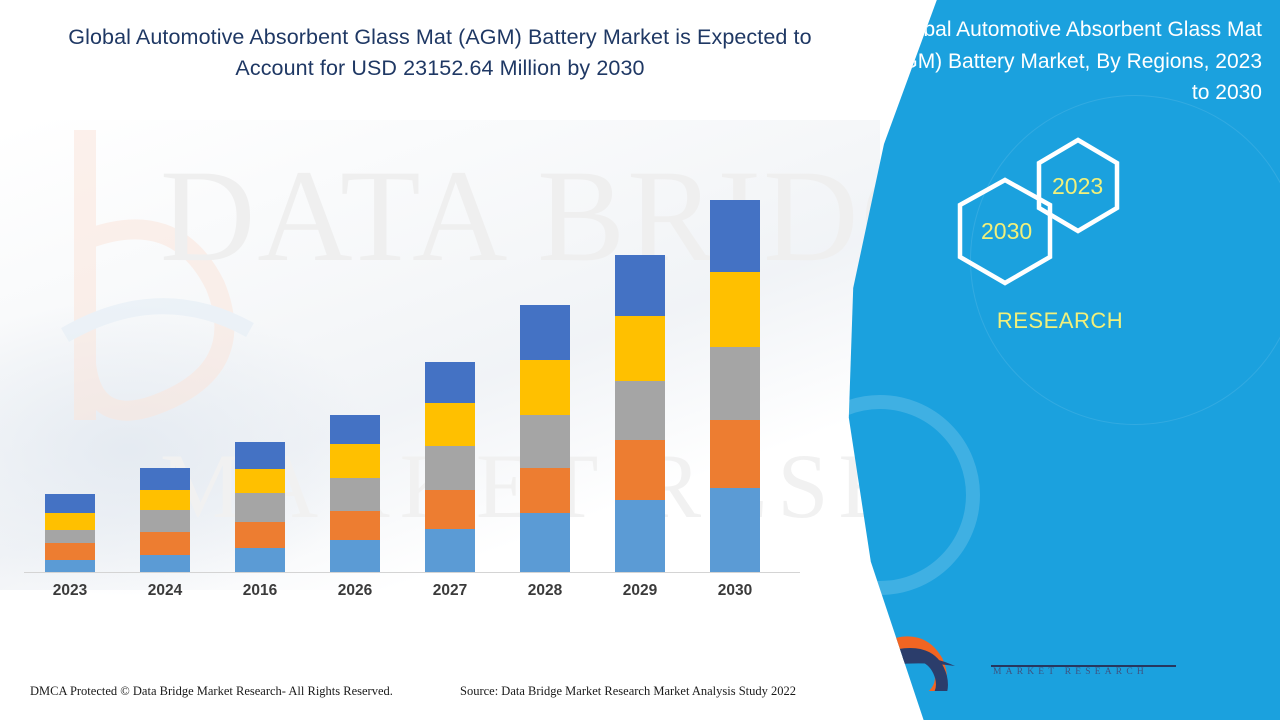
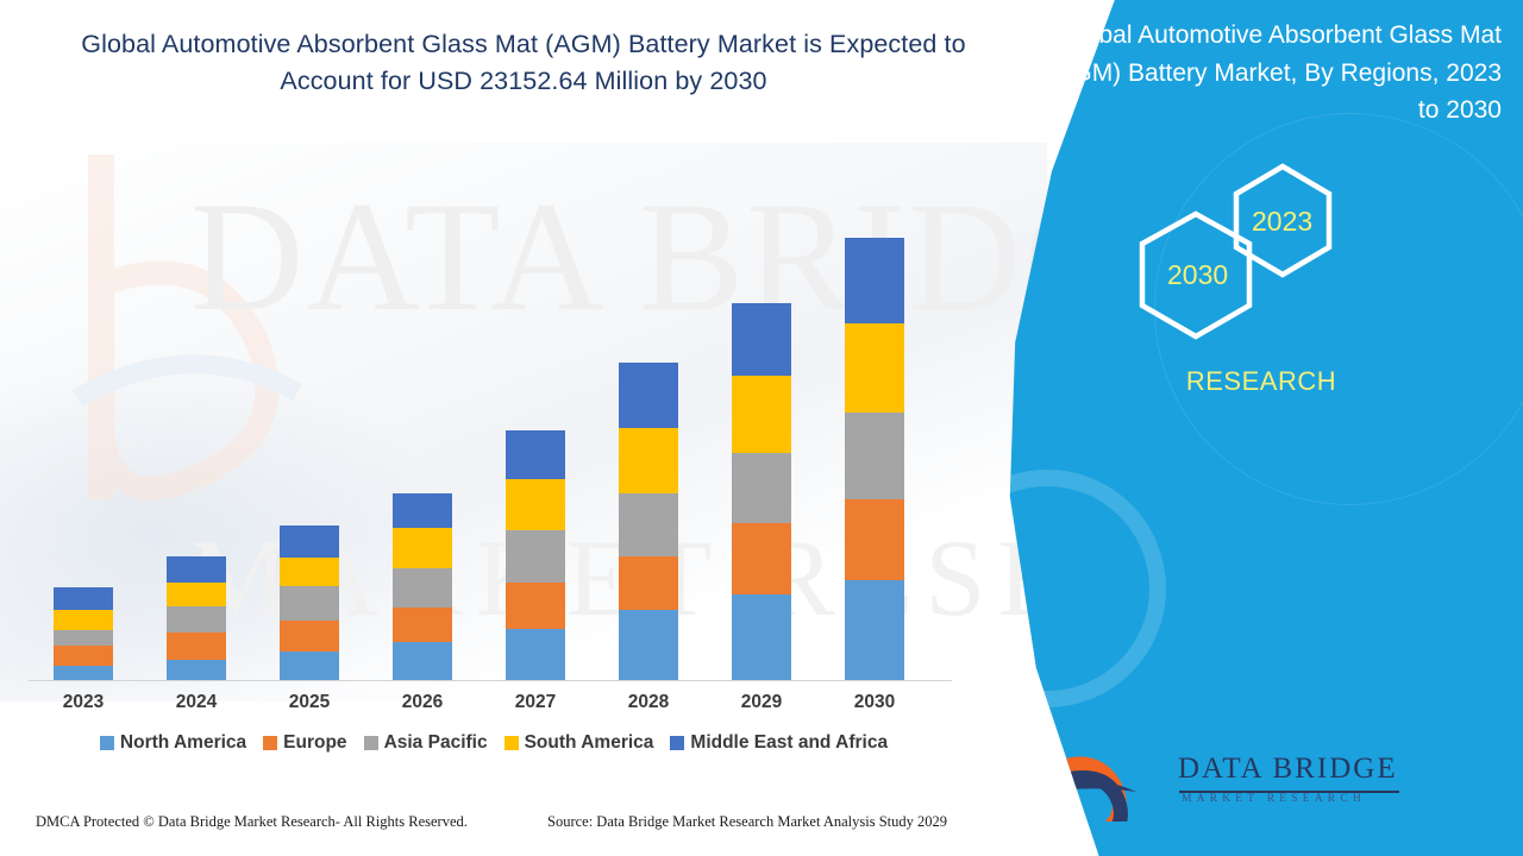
  DATA BRD
  Global Automotive Absorbent Glass Mat (AGM) Battery Market is Expected to Account for USD 23152.64 Million by 2030
  2023
  2024
- 2016
+ 2025
  2026
  2027
  2028
  2029
  2030
+ North America
+ Europe
+ Asia Pacific
+ South America
+ Middle East and Africa
  DMCA Protected © Data Bridge Market Research- All Rights Reserved.
- Source: Data Bridge Market Research Market Analysis Study 2022
+ Source: Data Bridge Market Research Market Analysis Study 2029
  bal Automotive Absorbent Glass Mat M) Battery Market, By Regions, 2023 to 2030
  2030
  2023
  RESEARCH
+ DATA BRIDGE
  MARKET RESEARCH
